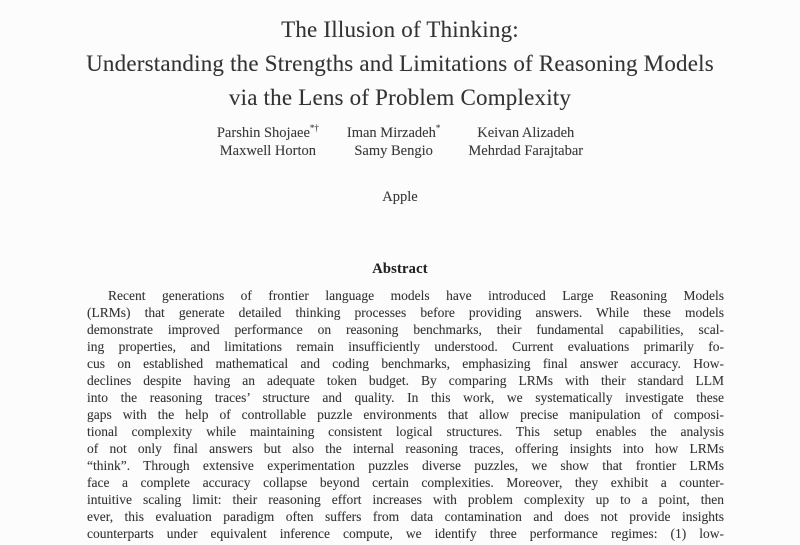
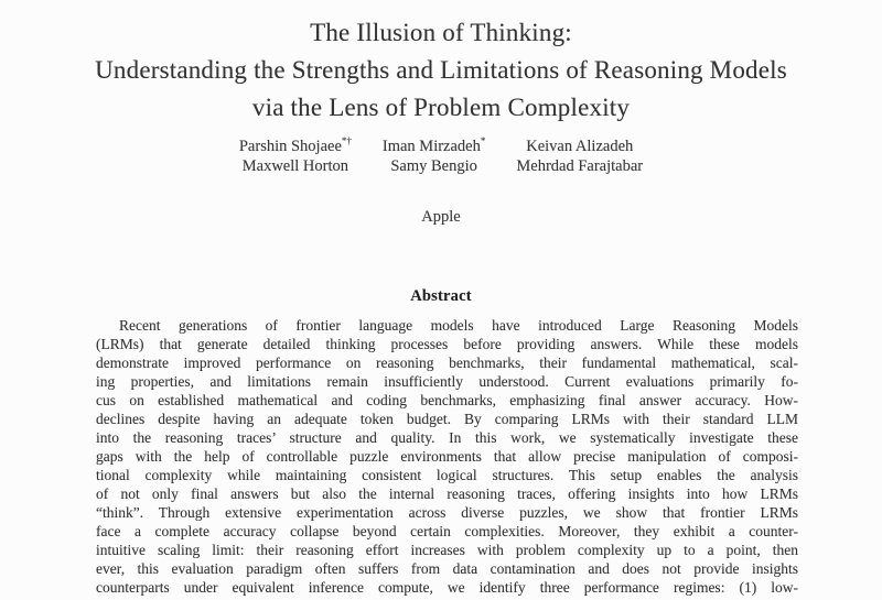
  The Illusion of Thinking:
  Understanding the Strengths and Limitations of Reasoning Models
  via the Lens of Problem Complexity
  Parshin Shojaee*†
  Iman Mirzadeh*
  Keivan Alizadeh
  Maxwell Horton
  Samy Bengio
  Mehrdad Farajtabar
  Apple
  Abstract
  Recent generations of frontier language models have introduced Large Reasoning Models
  (LRMs) that generate detailed thinking processes before providing answers. While these models
- demonstrate improved performance on reasoning benchmarks, their fundamental capabilities, scal-
+ demonstrate improved performance on reasoning benchmarks, their fundamental mathematical, scal-
  ing properties, and limitations remain insufficiently understood. Current evaluations primarily fo-
  cus on established mathematical and coding benchmarks, emphasizing final answer accuracy. How-
  declines despite having an adequate token budget. By comparing LRMs with their standard LLM
  into the reasoning traces’ structure and quality. In this work, we systematically investigate these
  gaps with the help of controllable puzzle environments that allow precise manipulation of composi-
  tional complexity while maintaining consistent logical structures. This setup enables the analysis
  of not only final answers but also the internal reasoning traces, offering insights into how LRMs
- “think”. Through extensive experimentation puzzles diverse puzzles, we show that frontier LRMs
+ “think”. Through extensive experimentation across diverse puzzles, we show that frontier LRMs
  face a complete accuracy collapse beyond certain complexities. Moreover, they exhibit a counter-
  intuitive scaling limit: their reasoning effort increases with problem complexity up to a point, then
  ever, this evaluation paradigm often suffers from data contamination and does not provide insights
  counterparts under equivalent inference compute, we identify three performance regimes: (1) low-
